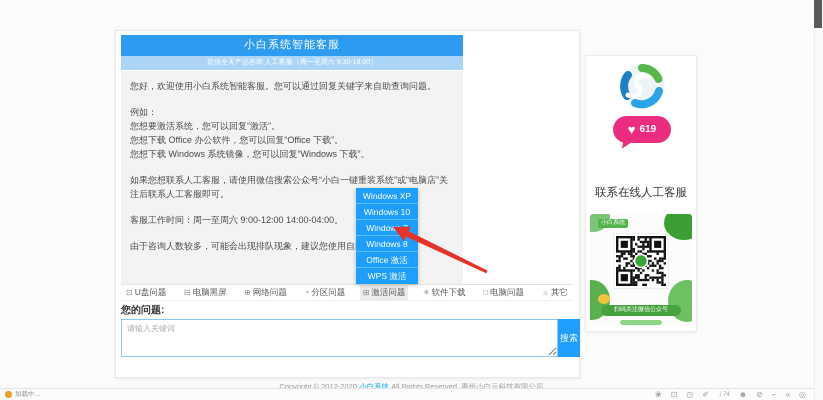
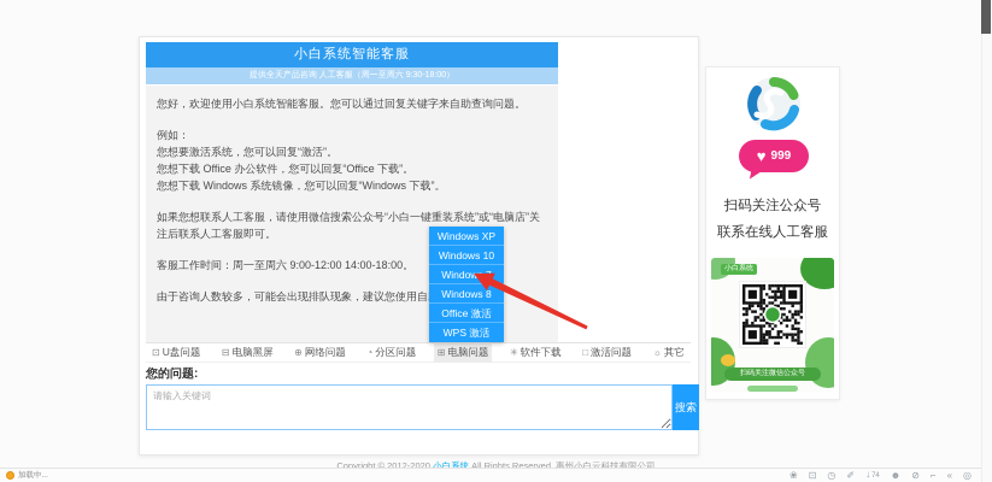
  小白系统智能客服
  您好，欢迎使用小白系统智能客服。您可以通过回复关键字来自助查询问题。
  例如：
  您想要激活系统，您可以回复“激活”。
  您想下载 Office 办公软件，您可以回复“Office 下载”。
  您想下载 Windows 系统镜像，您可以回复“Windows 下载”。
  如果您想联系人工客服，请使用微信搜索公众号“小白一键重装系统”或“电脑店”关注后联系人工客服即可。
- 客服工作时间：周一至周六 9:00-12:00 14:00-04:00。
+ 客服工作时间：周一至周六 9:00-12:00 14:00-18:00。
  由于咨询人数较多，可能会出现排队现象，建议您使用自
  Windows XP
  Windows 10
  Window
  Windows 8
  Office 激活
  WPS 激活
  ⊡
  U盘问题
  ⊟
  电脑黑屏
  ⊕
  网络问题
  ◔
  分区问题
  ⊞
- 激活问题
+ 电脑问题
  ✳
  软件下载
  □
- 电脑问题
+ 激活问题
  ☼
  其它
  您的问题:
  请输入关键词
  搜索
  ♥
- 619
+ 999
+ 扫码关注公众号
  联系在线人工客服
  Copyright © 2012-2020 小白系统 All Rights Reserved. 惠州小白云科技有限公司
  ❀
  ⊡
  ◷
  ✐
  ☻
  ⊘
  ⌐
  «
  ◎
